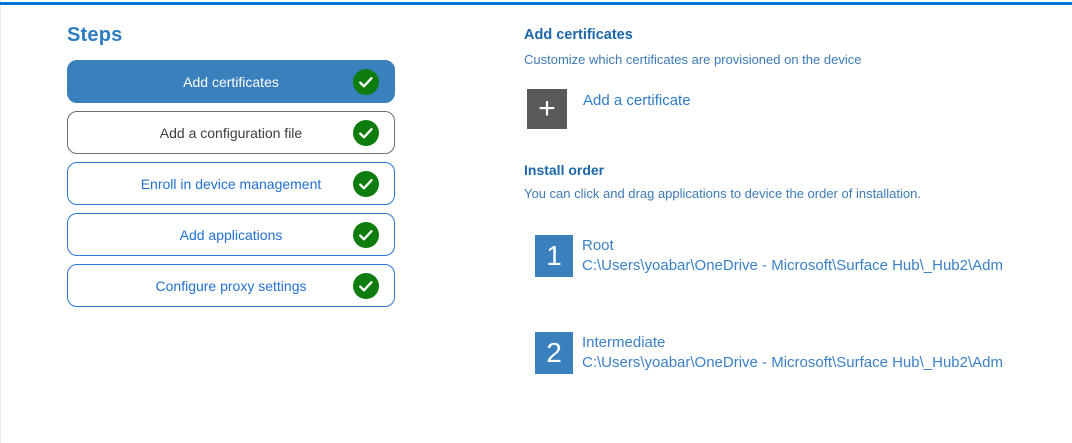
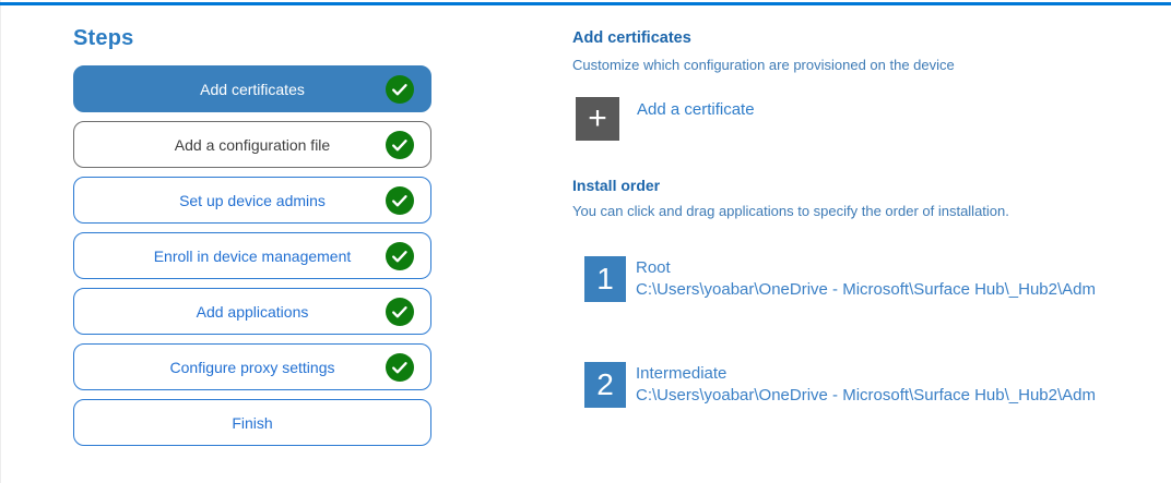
  Steps
  Add certificates
  Add a configuration file
+ Set up device admins
  Enroll in device management
  Add applications
  Configure proxy settings
+ Finish
  Add certificates
- Customize which certificates are provisioned on the device
+ Customize which configuration are provisioned on the device
  +
  Add a certificate
  Install order
- You can click and drag applications to device the order of installation.
+ You can click and drag applications to specify the order of installation.
  1
  Root
  C:\Users\yoabar\OneDrive - Microsoft\Surface Hub\_Hub2\Adm
  2
  Intermediate
  C:\Users\yoabar\OneDrive - Microsoft\Surface Hub\_Hub2\Adm
